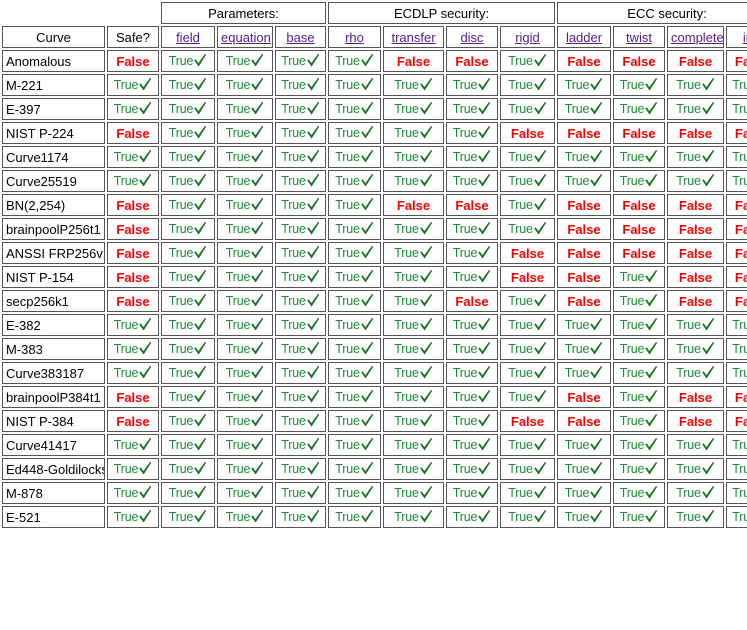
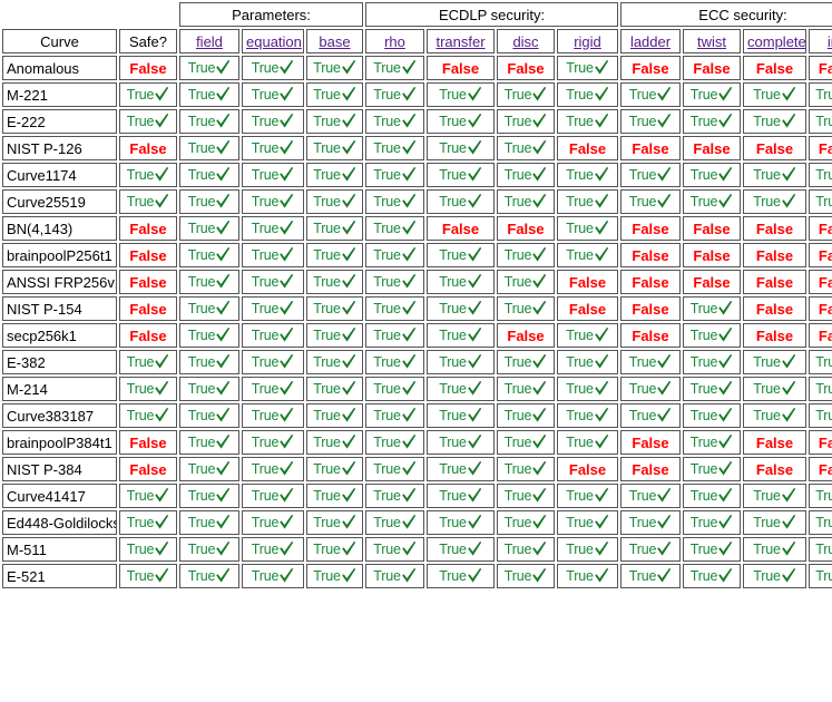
  	Parameters:	ECDLP security:	ECC security:
  Curve	Safe?	field	equation	base	rho	transfer	disc	rigid	ladder	twist	complete	i
  Anomalous	False	True	True	True	True	False	False	True	False	False	False	Fa
  M-221	True	True	True	True	True	True	True	True	True	True	True	Tr
- E-397	True	True	True	True	True	True	True	True	True	True	True	Tr
+ E-222	True	True	True	True	True	True	True	True	True	True	True	Tr
- NIST P-224	False	True	True	True	True	True	True	False	False	False	False	Fa
+ NIST P-126	False	True	True	True	True	True	True	False	False	False	False	Fa
  Curve1174	True	True	True	True	True	True	True	True	True	True	True	Tr
  Curve25519	True	True	True	True	True	True	True	True	True	True	True	Tr
- BN(2,254)	False	True	True	True	True	False	False	True	False	False	False	Fa
+ BN(4,143)	False	True	True	True	True	False	False	True	False	False	False	Fa
  brainpoolP256t1	False	True	True	True	True	True	True	True	False	False	False	Fa
  ANSSI FRP256v	False	True	True	True	True	True	True	False	False	False	False	Fa
  NIST P-154	False	True	True	True	True	True	True	False	False	True	False	Fa
  secp256k1	False	True	True	True	True	True	False	True	False	True	False	Fa
  E-382	True	True	True	True	True	True	True	True	True	True	True	Tr
- M-383	True	True	True	True	True	True	True	True	True	True	True	Tr
+ M-214	True	True	True	True	True	True	True	True	True	True	True	Tr
  Curve383187	True	True	True	True	True	True	True	True	True	True	True	Tr
  brainpoolP384t1	False	True	True	True	True	True	True	True	False	True	False	Fa
  NIST P-384	False	True	True	True	True	True	True	False	False	True	False	Fa
  Curve41417	True	True	True	True	True	True	True	True	True	True	True	Tr
  Ed448-Goldilocks	True	True	True	True	True	True	True	True	True	True	True	Tr
- M-878	True	True	True	True	True	True	True	True	True	True	True	Tr
+ M-511	True	True	True	True	True	True	True	True	True	True	True	Tr
  E-521	True	True	True	True	True	True	True	True	True	True	True	Tr
